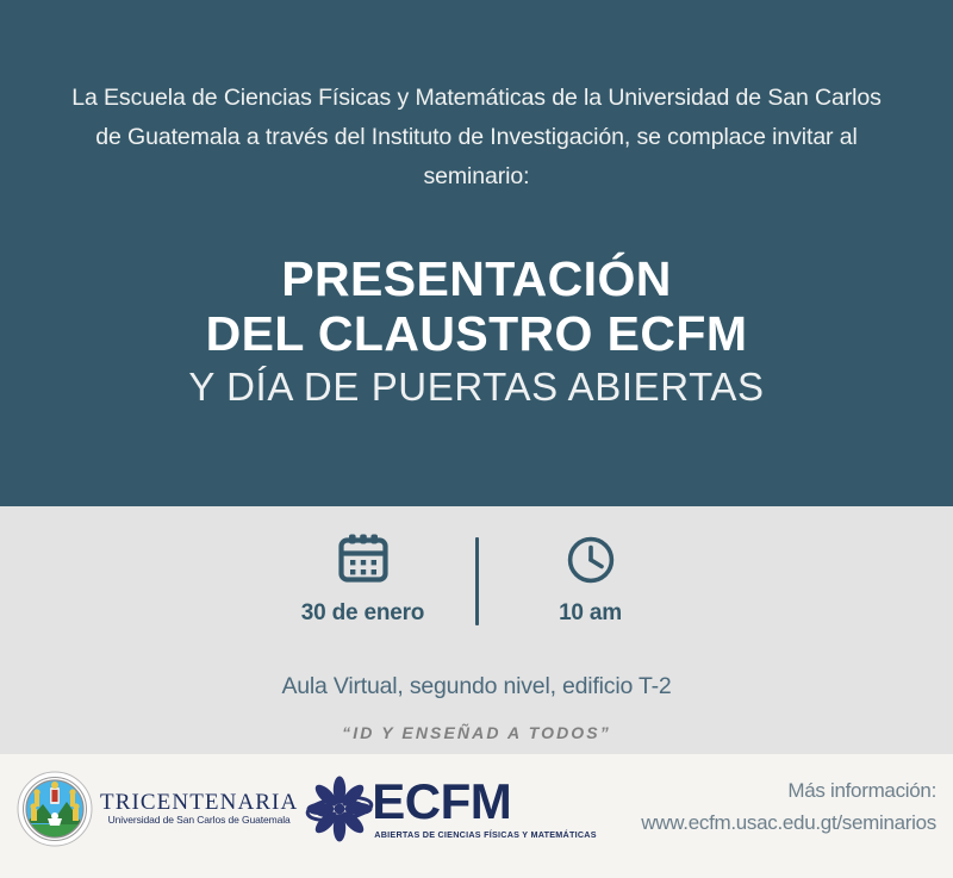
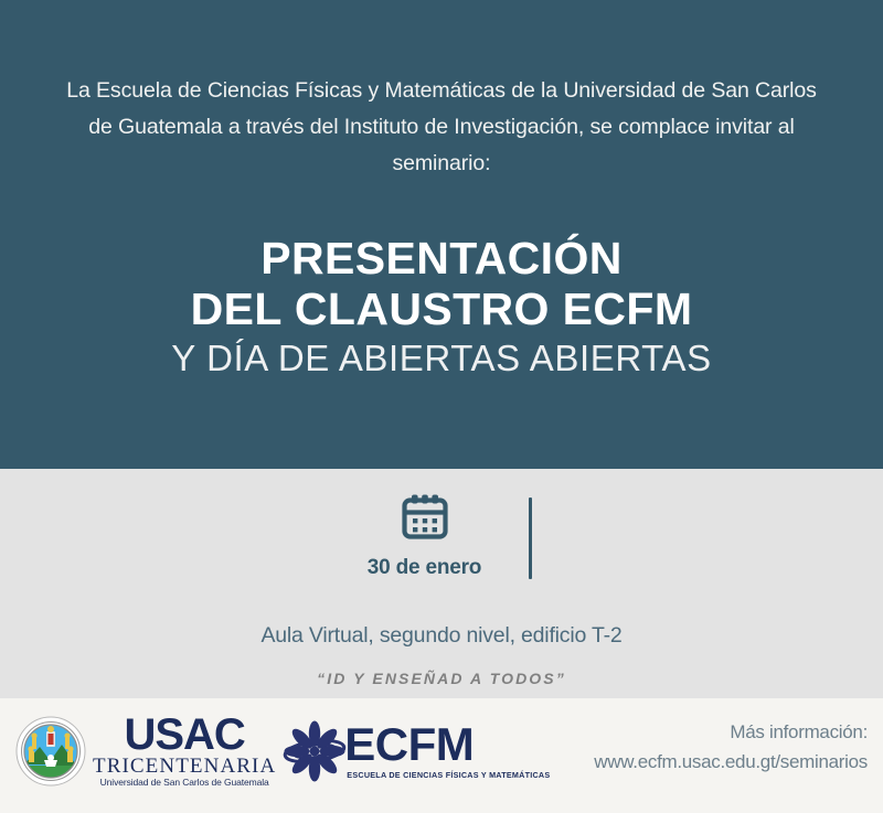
  La Escuela de Ciencias Físicas y Matemáticas de la Universidad de San Carlos de Guatemala a través del Instituto de Investigación, se complace invitar al seminario:
  PRESENTACIÓN
  DEL CLAUSTRO ECFM
- Y DÍA DE PUERTAS ABIERTAS
+ Y DÍA DE ABIERTAS ABIERTAS
  30 de enero
- 10 am
  Aula Virtual, segundo nivel, edificio T-2
  “ID Y ENSEÑAD A TODOS”
+ USAC
  TRICENTENARIA
  Universidad de San Carlos de Guatemala
  ECFM
- ABIERTAS DE CIENCIAS FÍSICAS Y MATEMÁTICAS
+ ESCUELA DE CIENCIAS FÍSICAS Y MATEMÁTICAS
  Más información:
  www.ecfm.usac.edu.gt/seminarios
